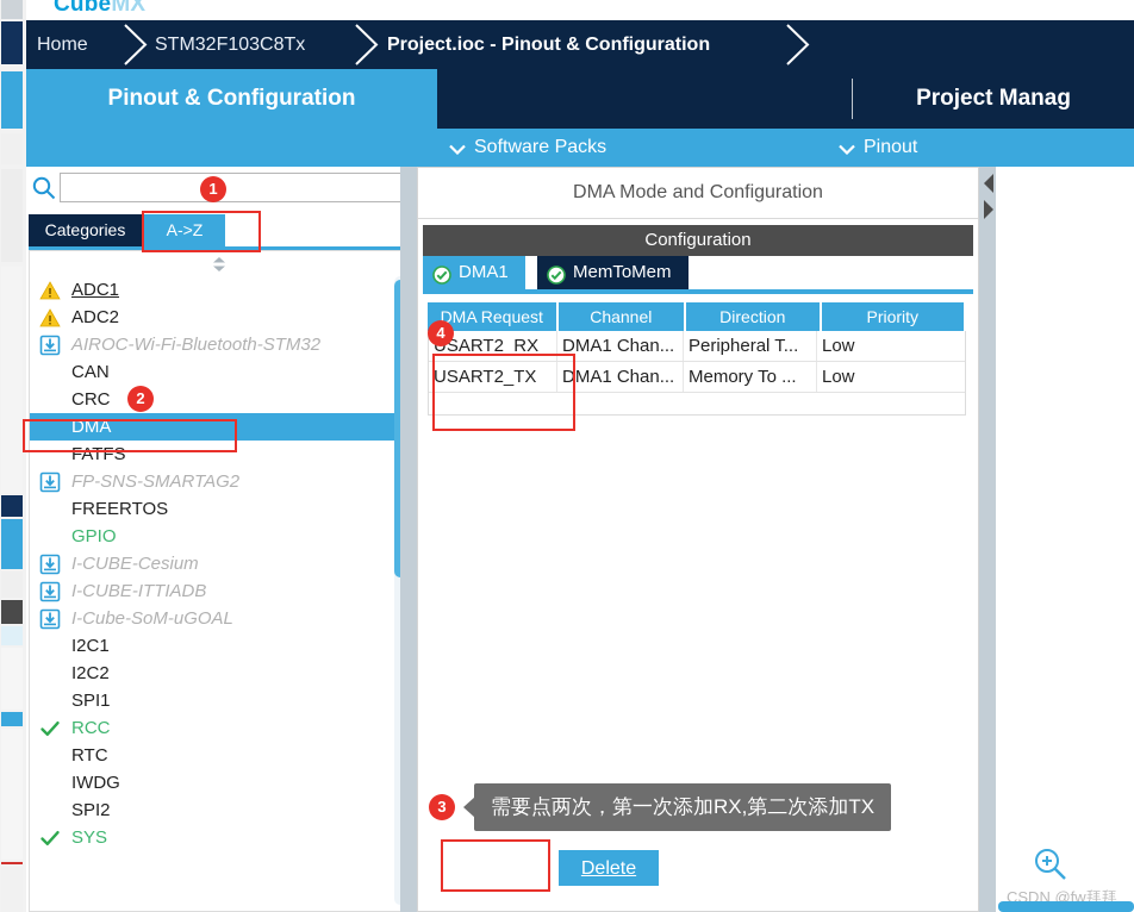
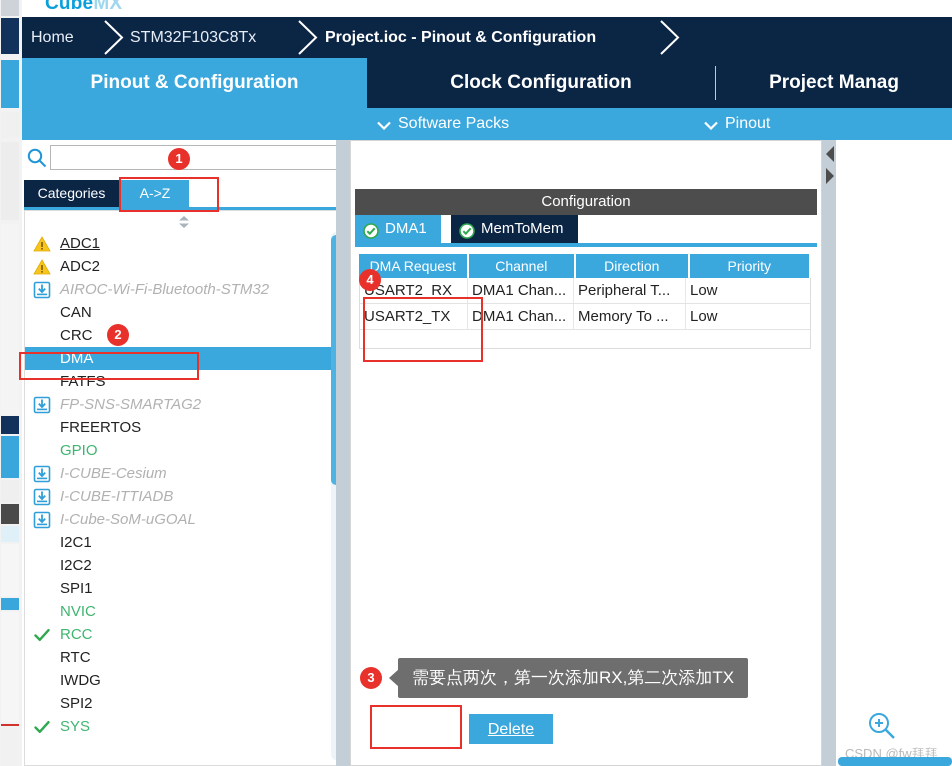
  CubeMX
  Home
  STM32F103C8Tx
  Project.ioc - Pinout & Configuration
  Pinout & Configuration
+ Clock Configuration
  Project Manag
  Software Packs
  Pinout
  Categories
  A->Z
  ADC1
  ADC2
  AIROC-Wi-Fi-Bluetooth-STM32
  CAN
  CRC
  DMA
  FATFS
  FP-SNS-SMARTAG2
  FREERTOS
  GPIO
  I-CUBE-Cesium
  I-CUBE-ITTIADB
  I-Cube-SoM-uGOAL
  I2C1
  I2C2
  SPI1
+ NVIC
  RCC
  RTC
  IWDG
  SPI2
  SYS
- DMA Mode and Configuration
  Configuration
  DMA1
  MemToMem
  DMA Request
  Channel
  Direction
  Priority
  SART2_RX
  DMA1 Chan...
  Peripheral T...
  Low
  USART2_TX
  DMA1 Chan...
  Memory To ...
  Low
  Delete
  需要点两次，第一次添加RX,第二次添加TX
  CSDN @fw拜拜
  1
  2
  3
  4
